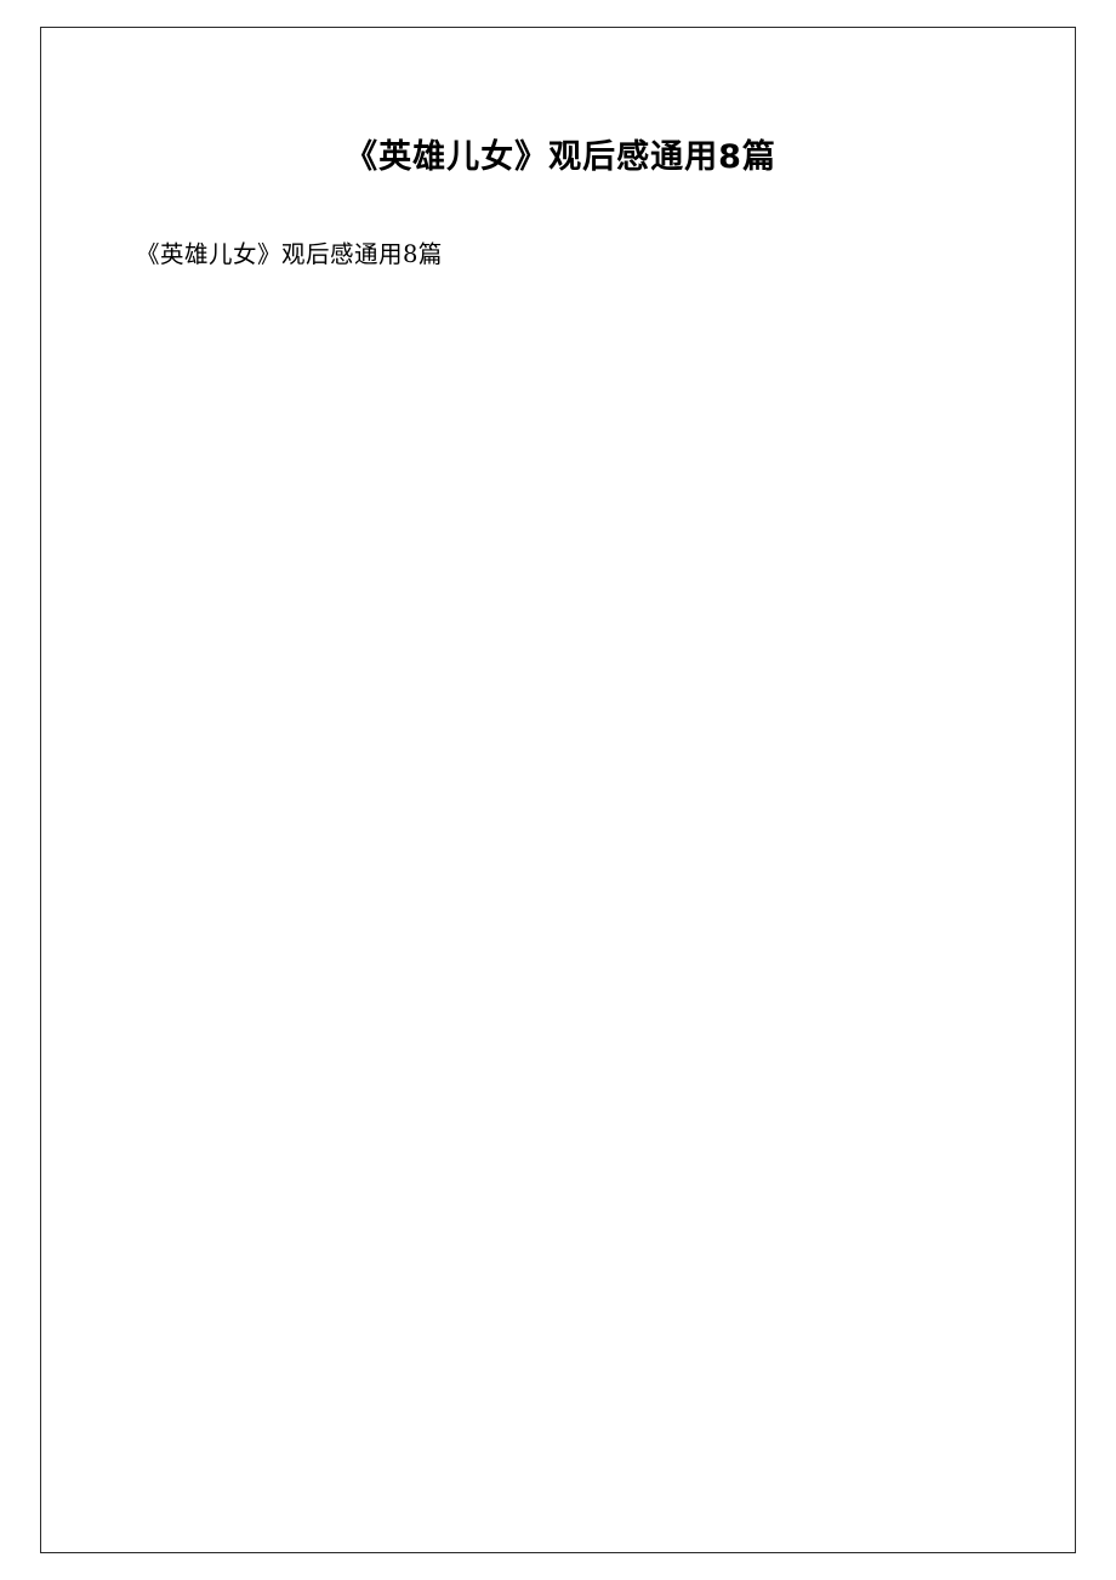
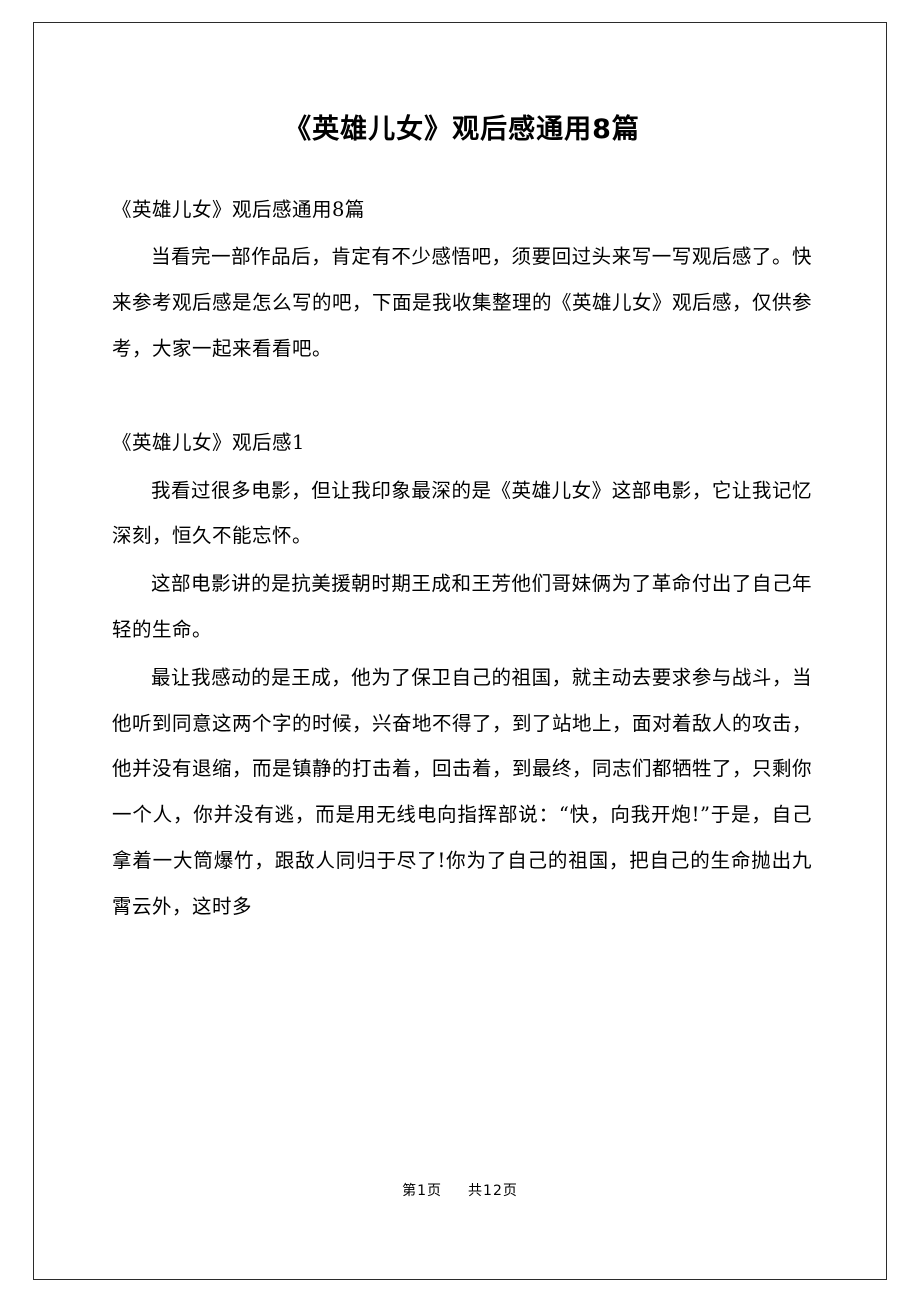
  《英雄儿女》观后感通用8篇
  《英雄儿女》观后感通用8篇
+ 当看完一部作品后，肯定有不少感悟吧，须要回过头来写一写观后感了。快来参考观后感是怎么写的吧，下面是我收集整理的《英雄儿女》观后感，仅供参考，大家一起来看看吧。
+ 《英雄儿女》观后感1
+ 我看过很多电影，但让我印象最深的是《英雄儿女》这部电影，它让我记忆深刻，恒久不能忘怀。
+ 这部电影讲的是抗美援朝时期王成和王芳他们哥妹俩为了革命付出了自己年轻的生命。
+ 最让我感动的是王成，他为了保卫自己的祖国，就主动去要求参与战斗，当他听到同意这两个字的时候，兴奋地不得了，到了站地上，面对着敌人的攻击，他并没有退缩，而是镇静的打击着，回击着，到最终，同志们都牺牲了，只剩你一个人，你并没有逃，而是用无线电向指挥部说：“快，向我开炮!”于是，自己拿着一大筒爆竹，跟敌人同归于尽了!你为了自己的祖国，把自己的生命抛出九霄云外，这时多
+ 第1页 共12页
